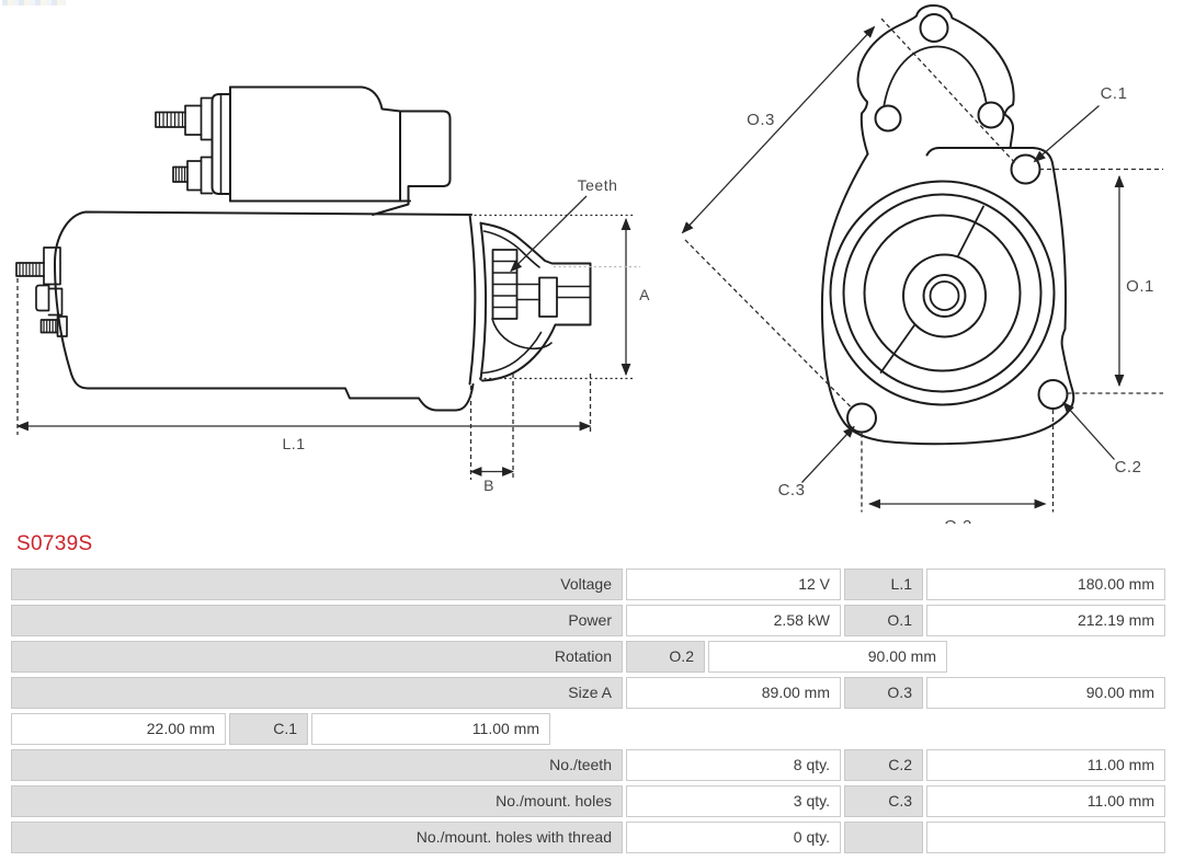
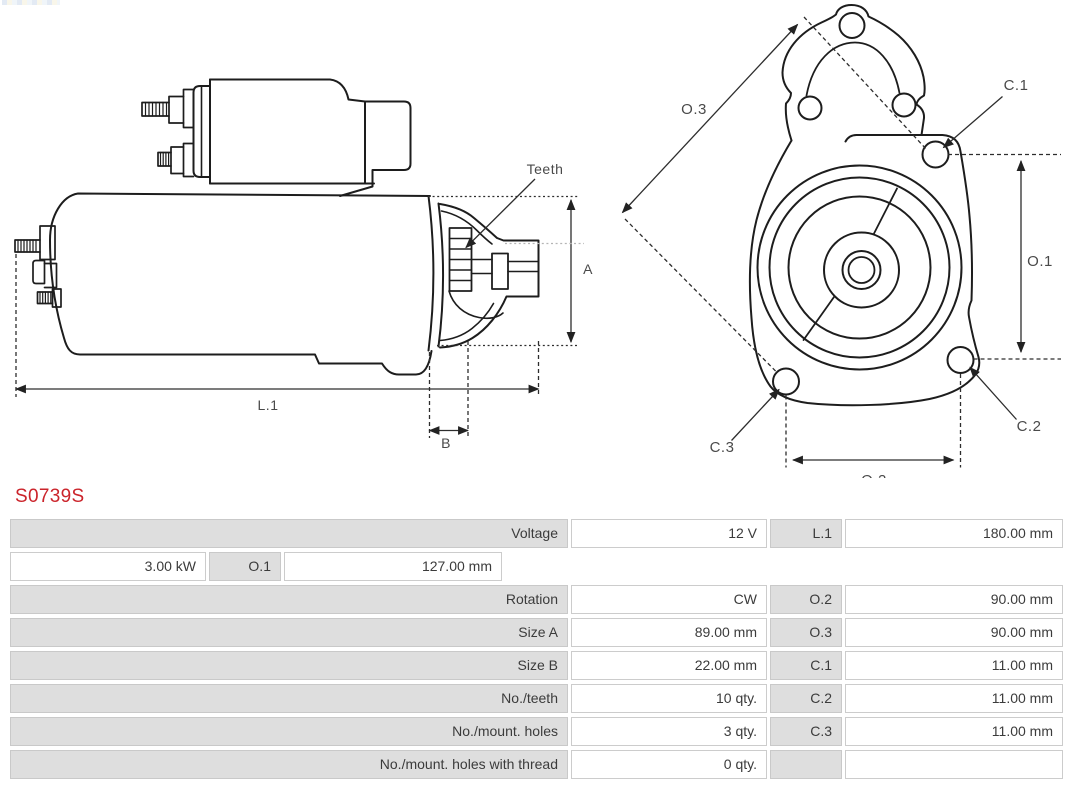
  Teeth
  A
  B
  L.1
  O.3
  C.1
  O.1
  C.2
  C.3
  S0739S
  Voltage
  12 V
  L.1
  180.00 mm
- Power
- 2.58 kW
+ 3.00 kW
  O.1
- 212.19 mm
+ 127.00 mm
  Rotation
+ CW
  O.2
  90.00 mm
  Size A
  89.00 mm
  O.3
  90.00 mm
+ Size B
  22.00 mm
  C.1
  11.00 mm
  No./teeth
- 8 qty.
+ 10 qty.
  C.2
  11.00 mm
  No./mount. holes
  3 qty.
  C.3
  11.00 mm
  No./mount. holes with thread
  0 qty.
